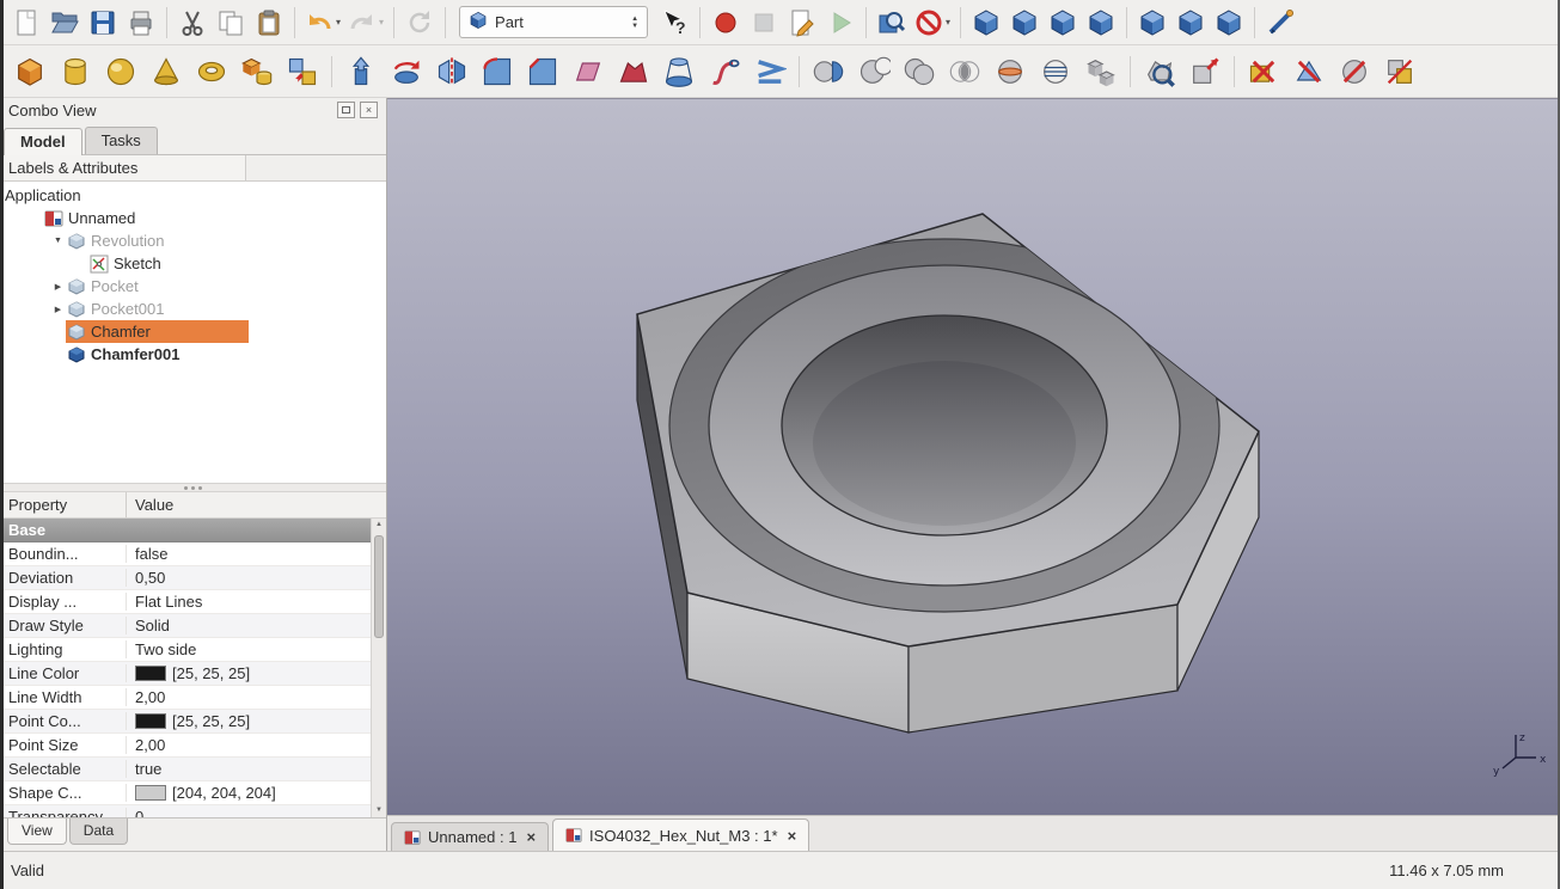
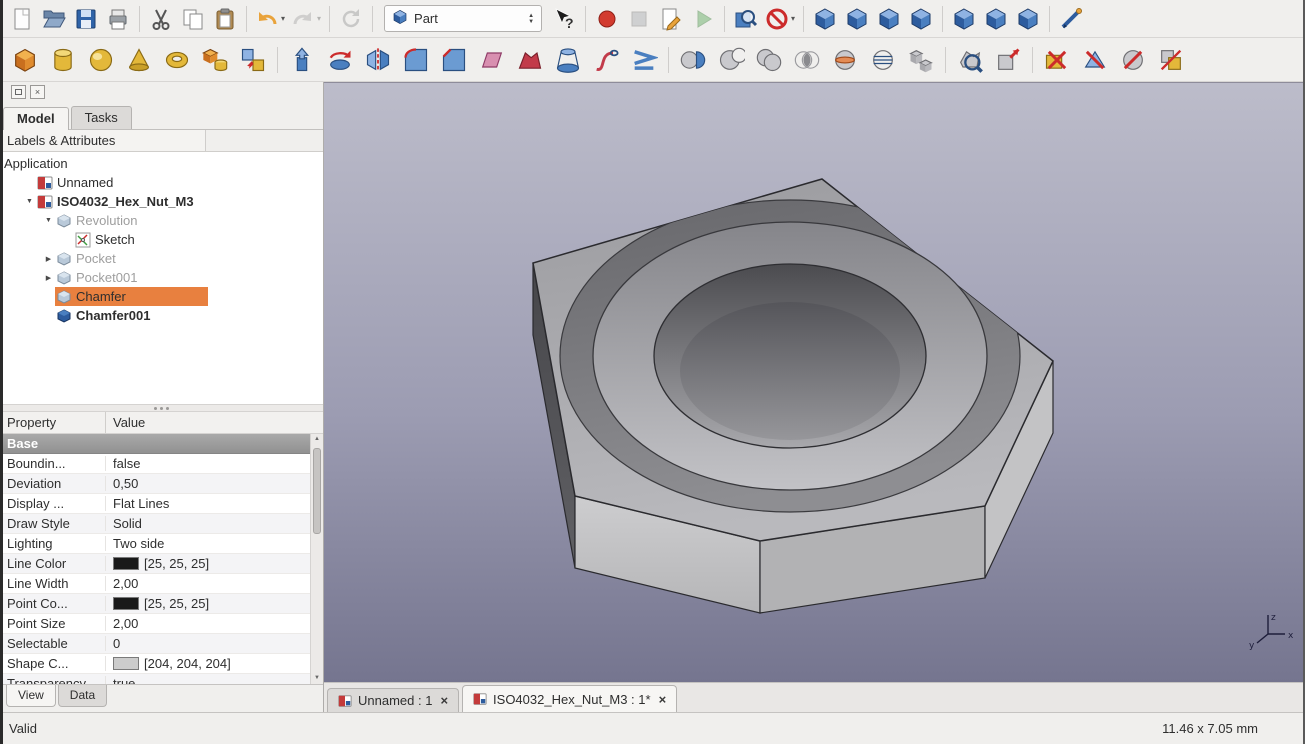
  ▾
  ▾
  Part
  ?
  ▾
- Combo View
  ×
  Model
  Tasks
  Labels & Attributes
  Application
  Unnamed
+ ISO4032_Hex_Nut_M3
  Revolution
  Sketch
  Pocket
  Pocket001
  Chamfer
  Chamfer001
  Property
  Value
  Base
  Boundin...
  false
  Deviation
  0,50
  Display ...
  Flat Lines
  Draw Style
  Solid
  Lighting
  Two side
  Line Color
  [25, 25, 25]
  Line Width
  2,00
  Point Co...
  [25, 25, 25]
  Point Size
  2,00
  Selectable
- true
+ 0
  Shape C...
  [204, 204, 204]
  Transparency
- 0
+ true
  View
  Data
  z
  x
  y
  Unnamed : 1
  ×
  ISO4032_Hex_Nut_M3 : 1*
  ×
  Valid
  11.46 x 7.05 mm
